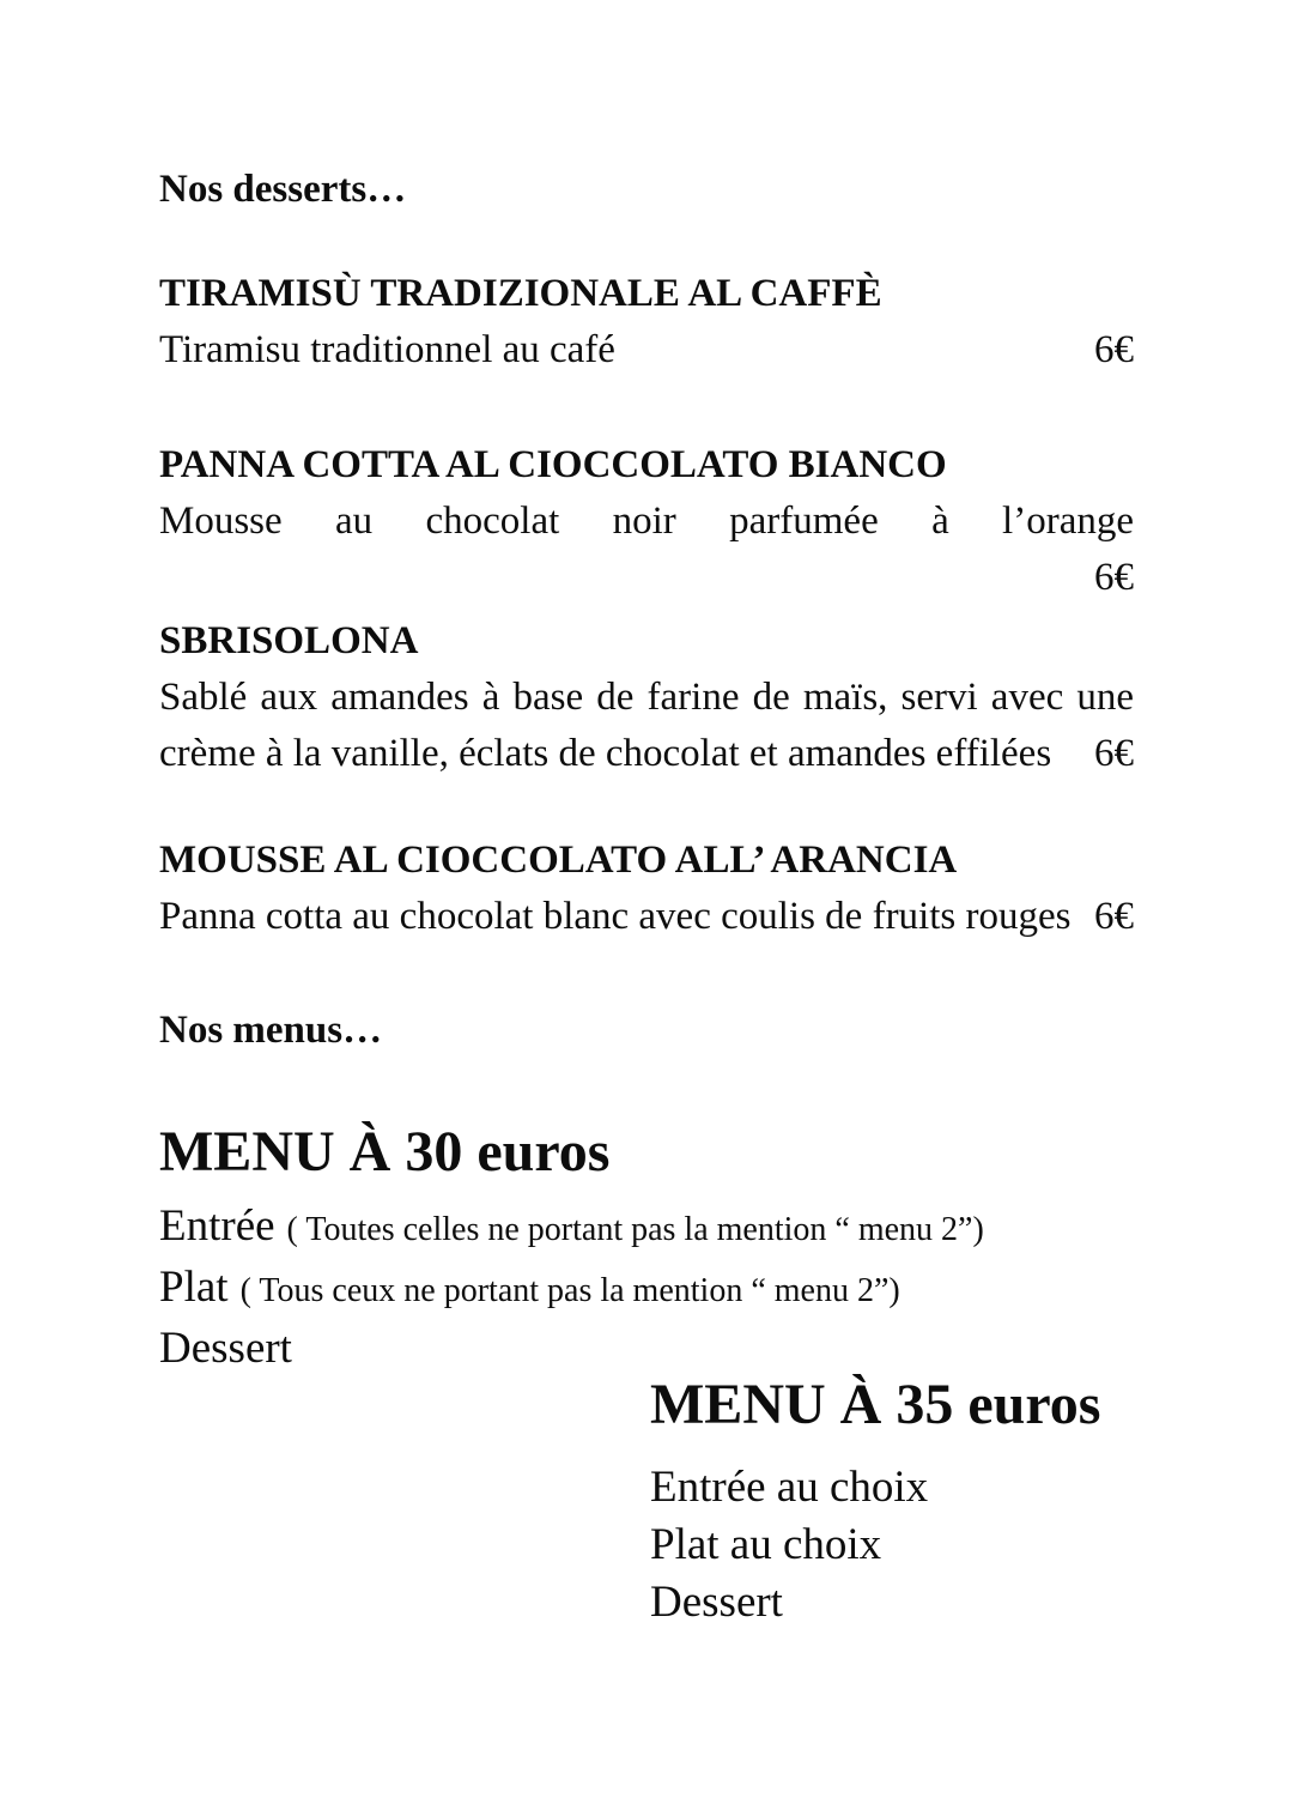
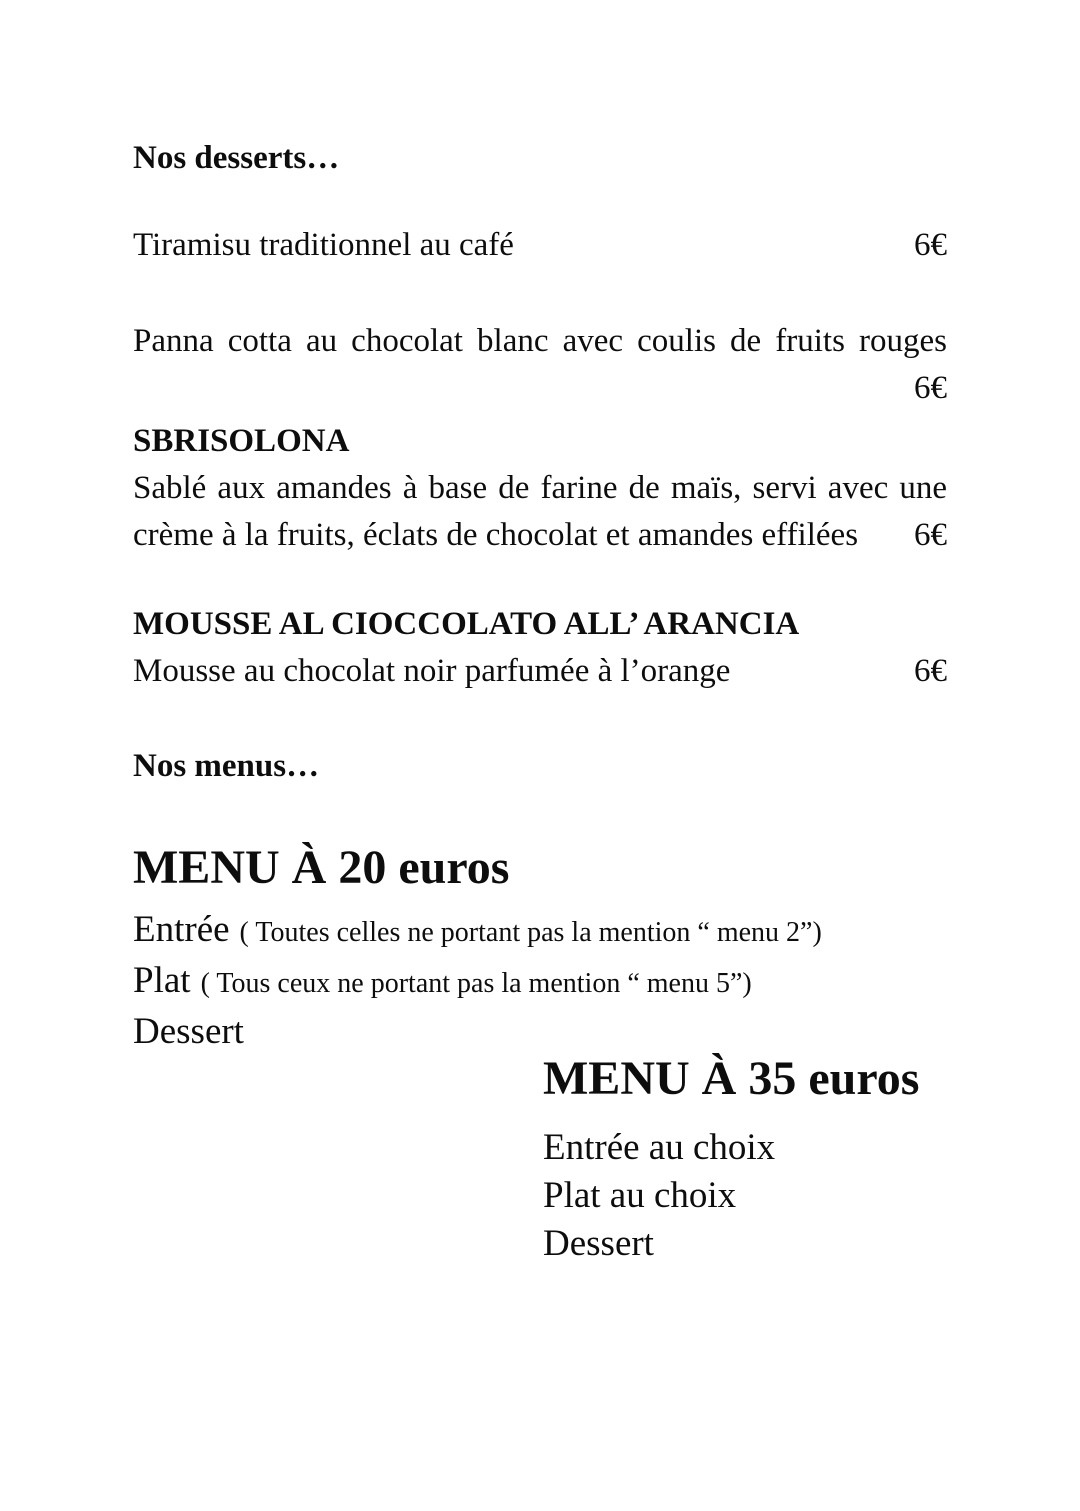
  Nos desserts…
- TIRAMISÙ TRADIZIONALE AL CAFFÈ
  Tiramisu traditionnel au café
  6€
- PANNA COTTA AL CIOCCOLATO BIANCO
- Mousse au chocolat noir parfumée à l’orange
+ Panna cotta au chocolat blanc avec coulis de fruits rouges
  6€
  SBRISOLONA
  Sablé aux amandes à base de farine de maïs, servi avec une
- crème à la vanille, éclats de chocolat et amandes effilées
+ crème à la fruits, éclats de chocolat et amandes effilées
  6€
  MOUSSE AL CIOCCOLATO ALL’ ARANCIA
- Panna cotta au chocolat blanc avec coulis de fruits rouges
+ Mousse au chocolat noir parfumée à l’orange
  6€
  Nos menus…
- MENU À 30 euros
+ MENU À 20 euros
  Entrée ( Toutes celles ne portant pas la mention “ menu 2”)
- Plat ( Tous ceux ne portant pas la mention “ menu 2”)
+ Plat ( Tous ceux ne portant pas la mention “ menu 5”)
  Dessert
  MENU À 35 euros
  Entrée au choix
  Plat au choix
  Dessert
